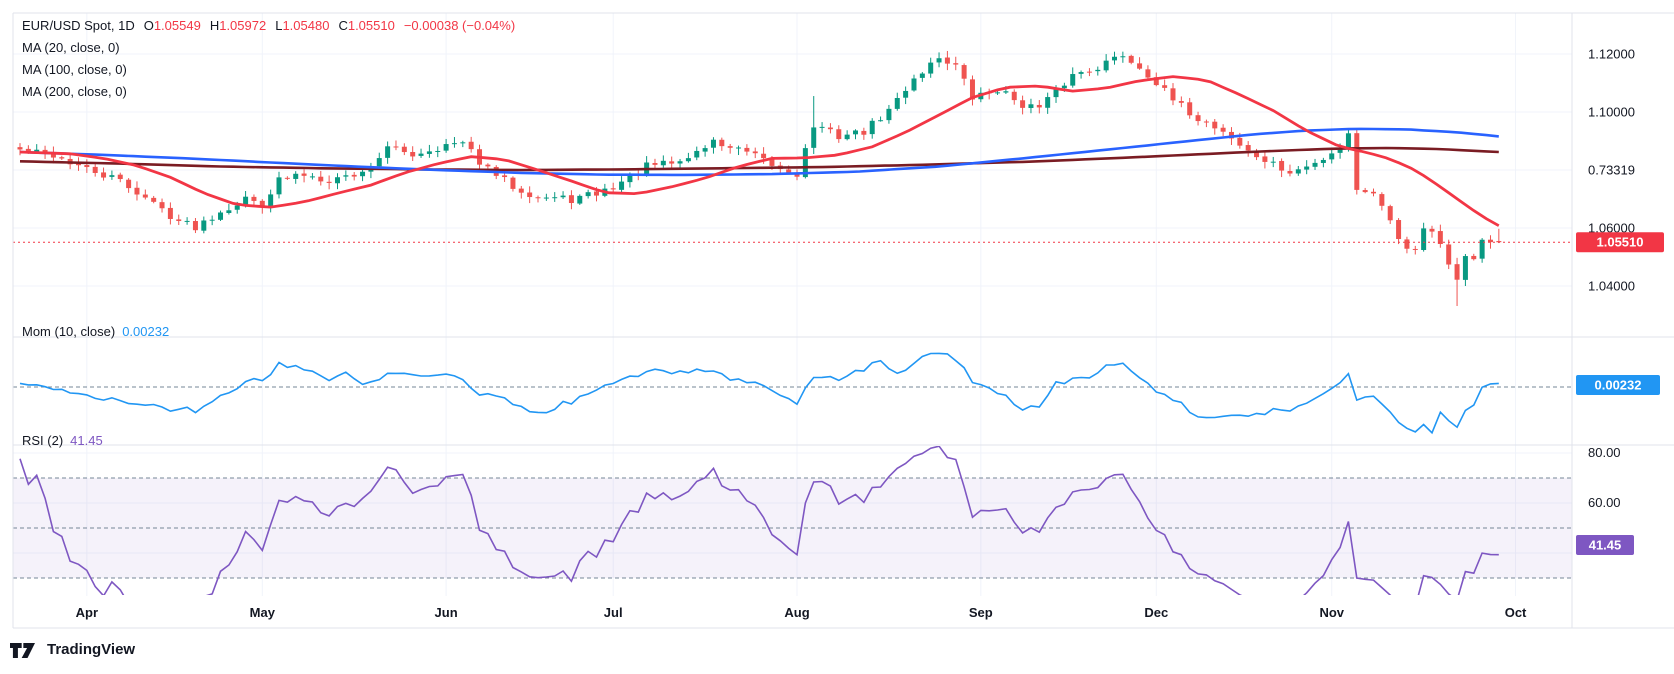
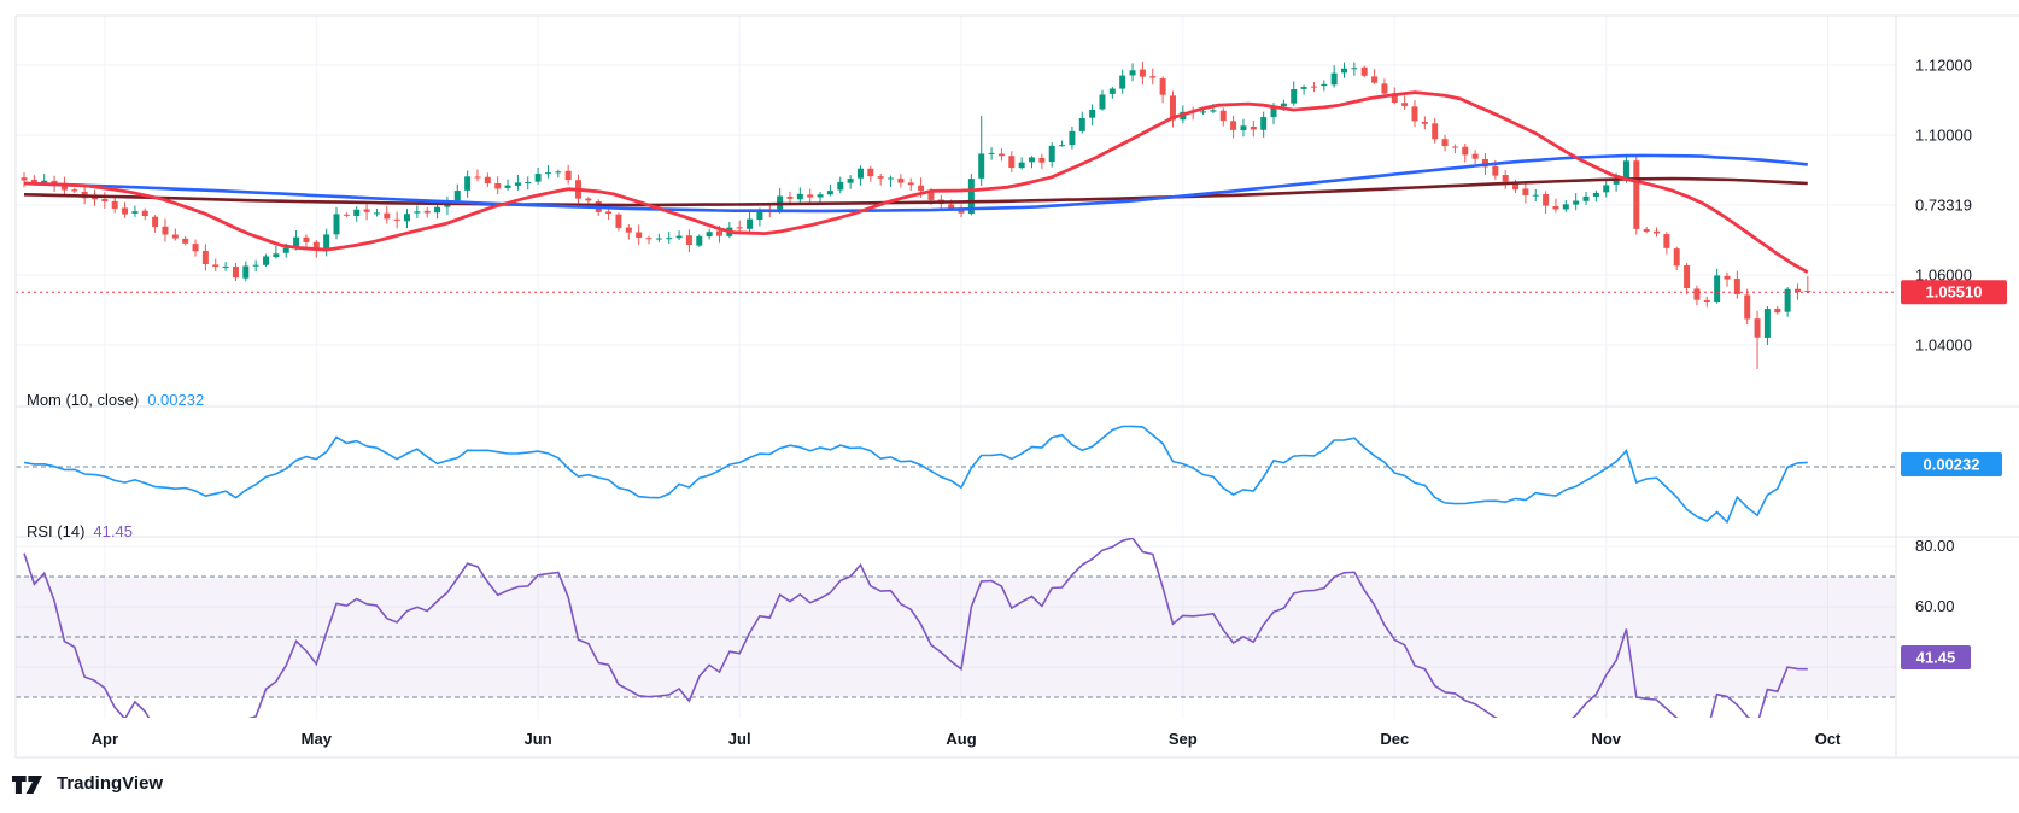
  1.12000
  1.10000
  0.73319
  1.06000
  1.04000
  80.00
  60.00
  1.05510
  0.00232
  41.45
  Apr
  May
  Jun
  Jul
  Aug
  Sep
  Dec
  Nov
  Oct
- EUR/USD Spot, 1D O1.05549 H1.05972 L1.05480 C1.05510 −0.00038 (−0.04%)
- MA (20, close, 0)
- MA (100, close, 0)
- MA (200, close, 0)
  Mom (10, close) 0.00232
- RSI (2) 41.45
+ RSI (14) 41.45
  TradingView
